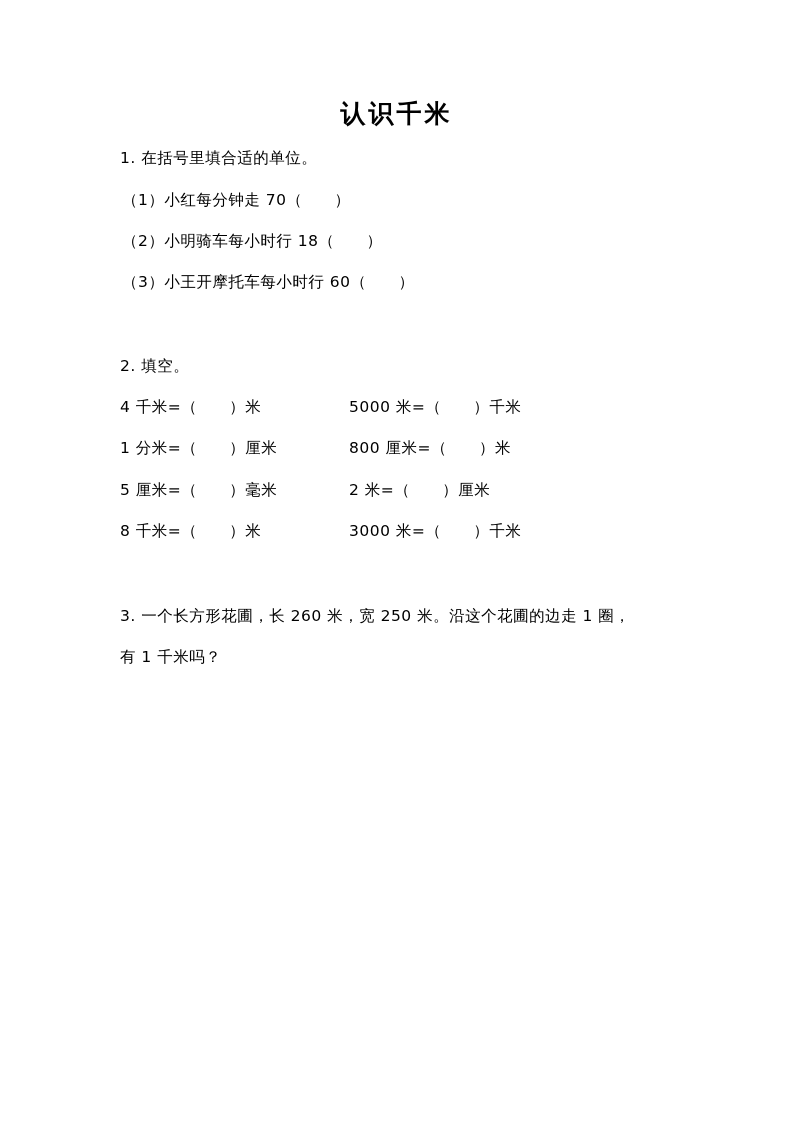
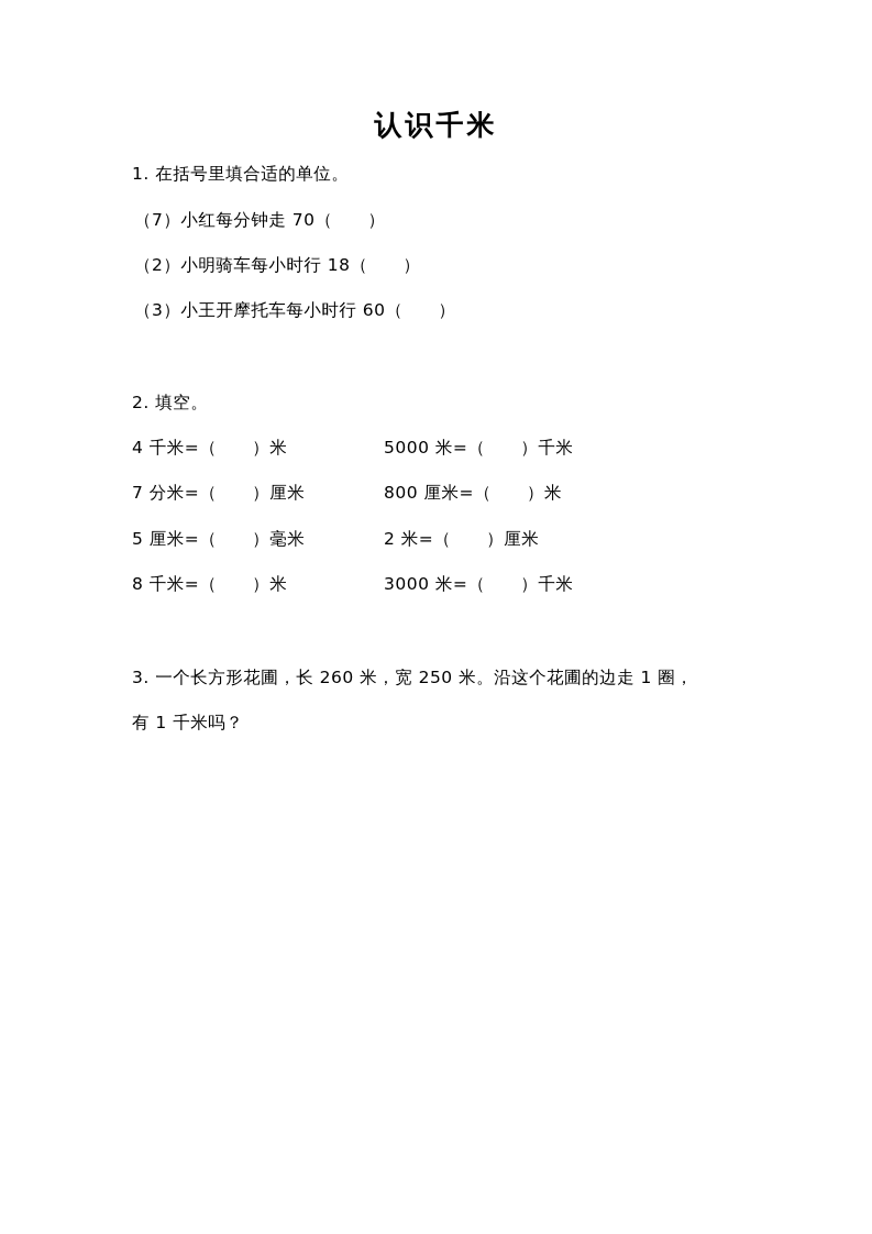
  认识千米
  1. 在括号里填合适的单位。
- （1）小红每分钟走 70（ ）
+ （7）小红每分钟走 70（ ）
  （2）小明骑车每小时行 18（ ）
  （3）小王开摩托车每小时行 60（ ）
  2. 填空。
  4 千米=（ ）米
  5000 米=（ ）千米
- 1 分米=（ ）厘米
+ 7 分米=（ ）厘米
  800 厘米=（ ）米
  5 厘米=（ ）毫米
  2 米=（ ）厘米
  8 千米=（ ）米
  3000 米=（ ）千米
  3. 一个长方形花圃，长 260 米，宽 250 米。沿这个花圃的边走 1 圈，
  有 1 千米吗？
